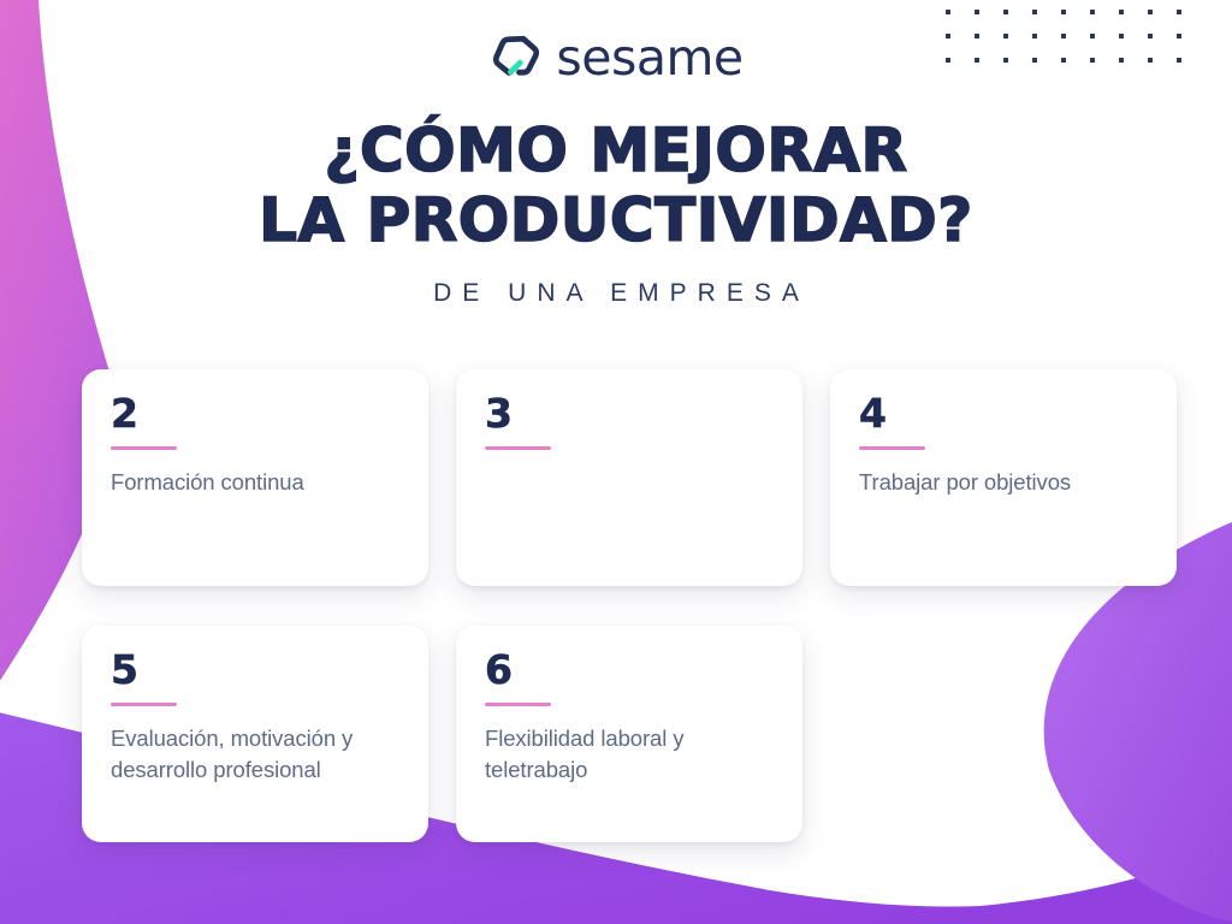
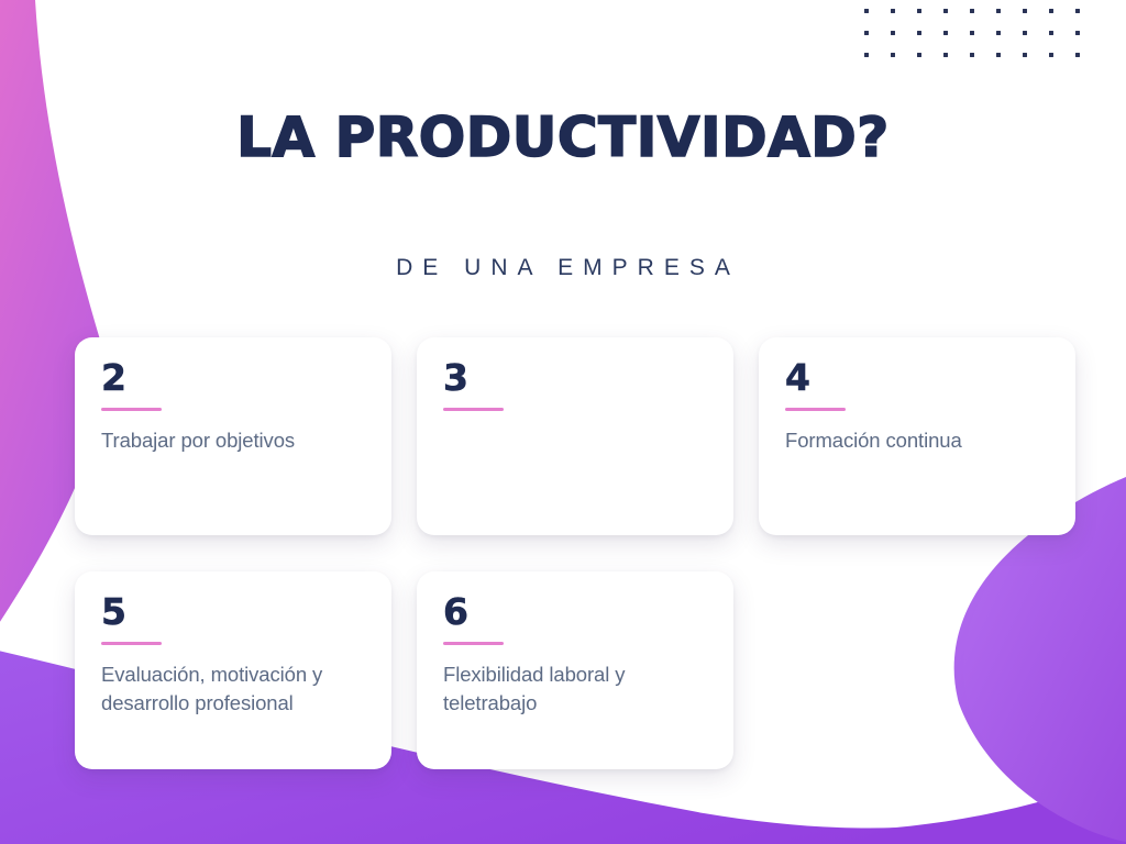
- sesame
- ¿CÓMO MEJORAR
  LA PRODUCTIVIDAD?
  DE UNA EMPRESA
  2
- Formación continua
+ Trabajar por objetivos
  3
  4
- Trabajar por objetivos
+ Formación continua
  5
  Evaluación, motivación y desarrollo profesional
  6
  Flexibilidad laboral y teletrabajo
